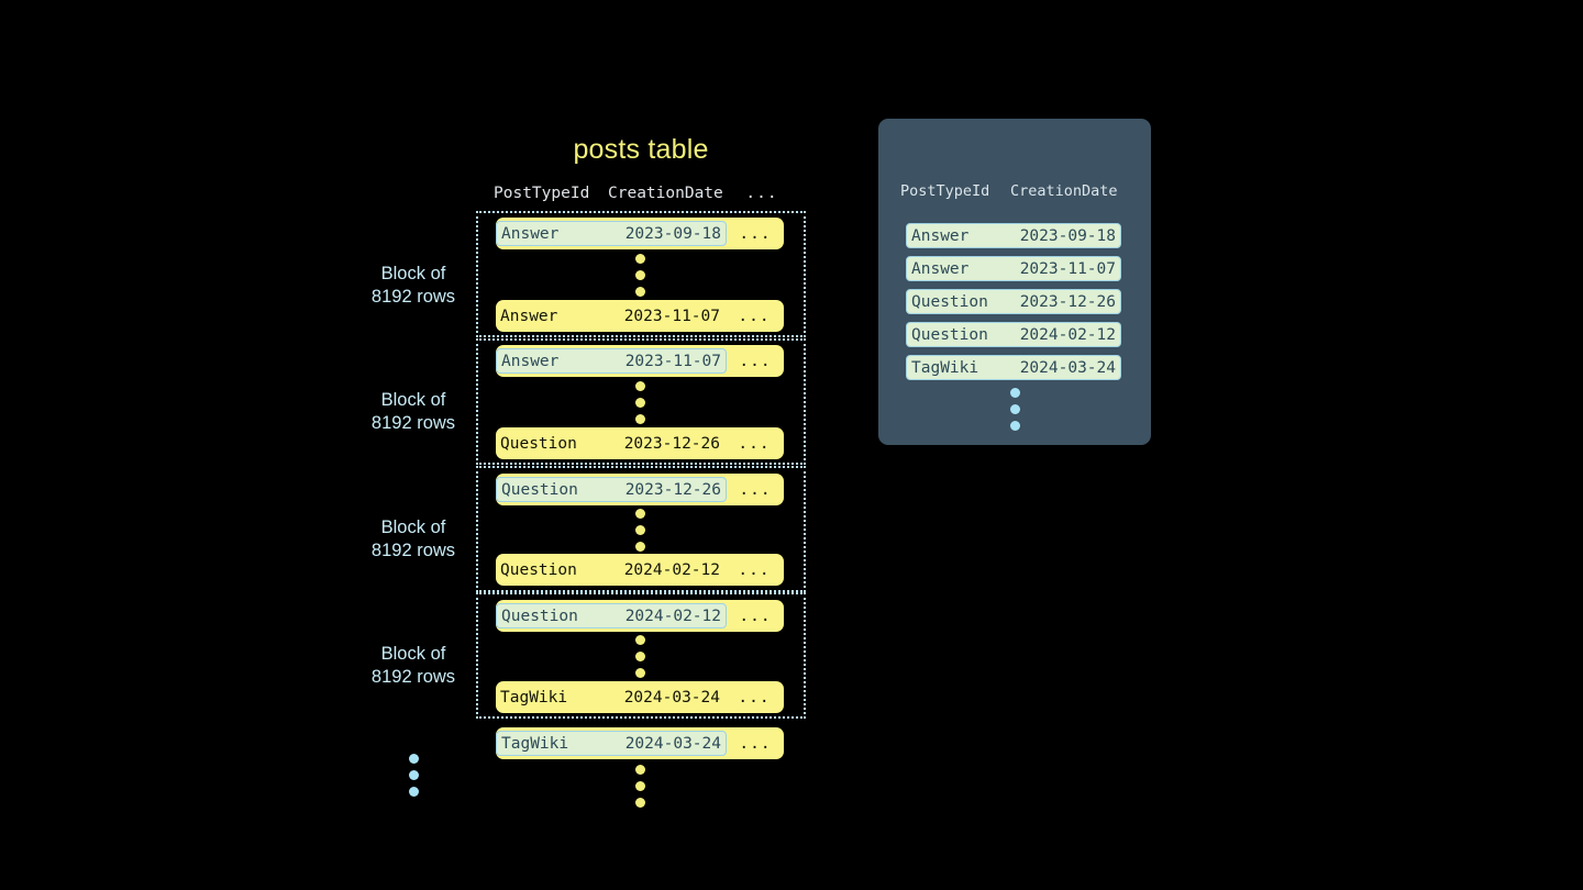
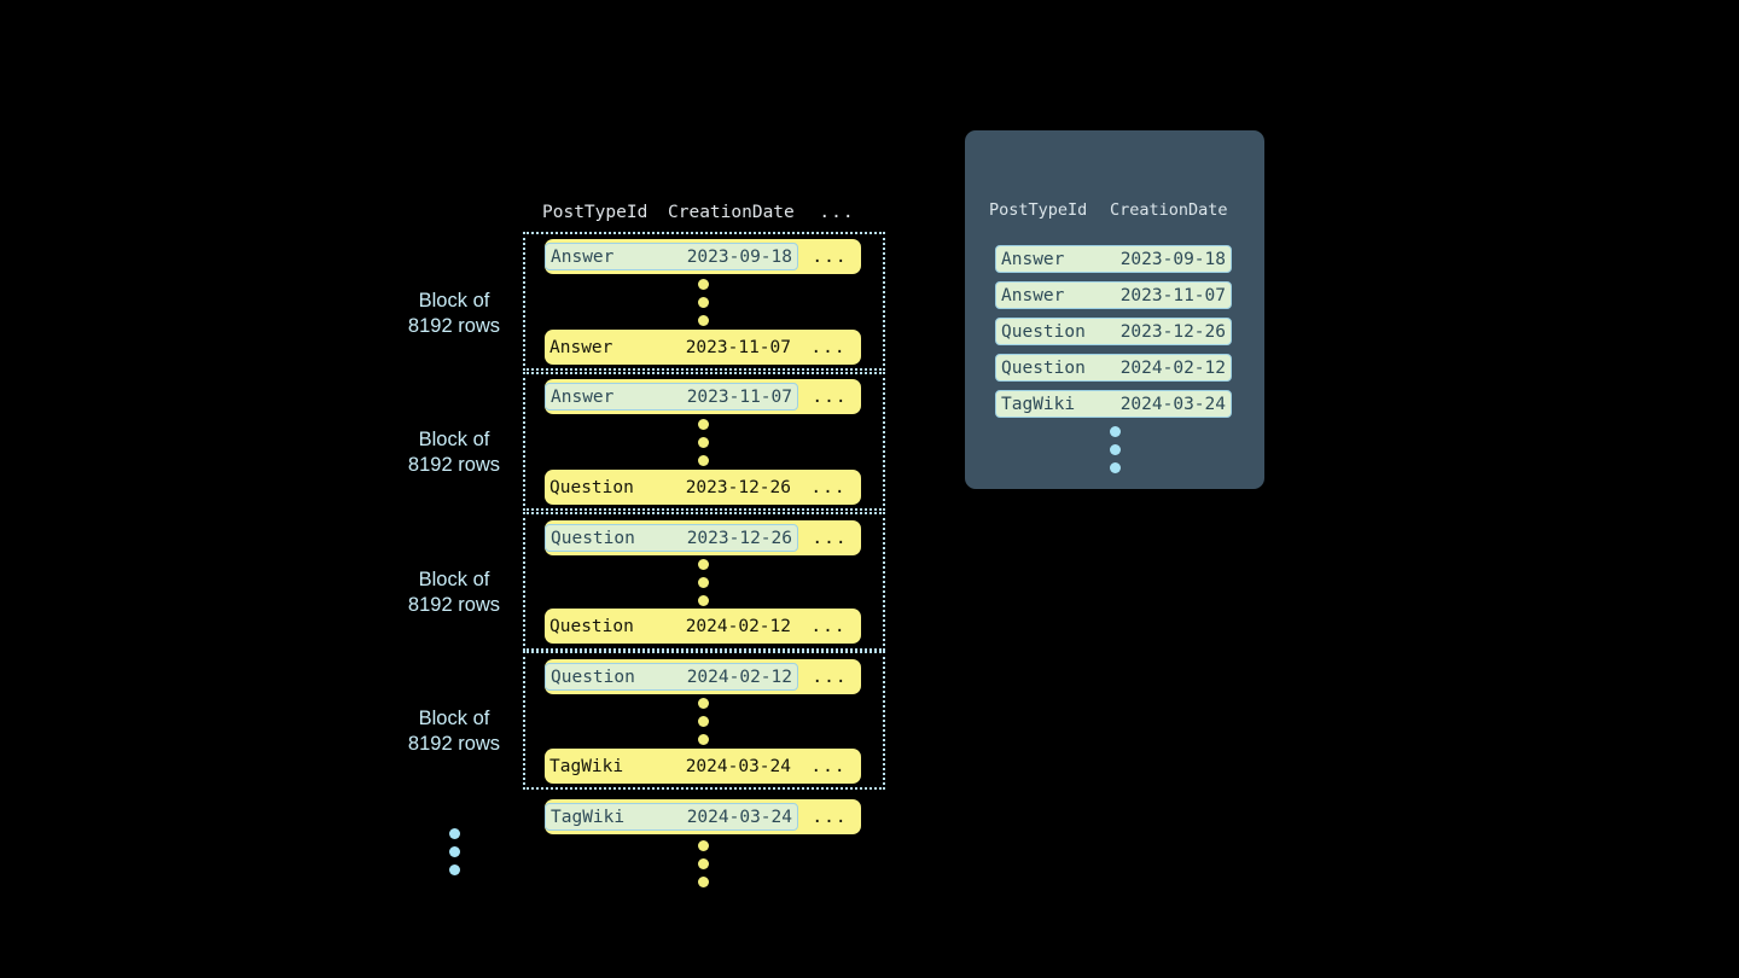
- posts table
  PostTypeId
  CreationDate
  ...
  Block of
  8192 rows
  Block of
  8192 rows
  Block of
  8192 rows
  Block of
  8192 rows
  Answer
  2023-09-18
  ...
  Answer
  2023-11-07
  ...
  Answer
  2023-11-07
  ...
  Question
  2023-12-26
  ...
  Question
  2023-12-26
  ...
  Question
  2024-02-12
  ...
  Question
  2024-02-12
  ...
  TagWiki
  2024-03-24
  ...
  TagWiki
  2024-03-24
  ...
  PostTypeId
  CreationDate
  Answer
  2023-09-18
  Answer
  2023-11-07
  Question
  2023-12-26
  Question
  2024-02-12
  TagWiki
  2024-03-24
